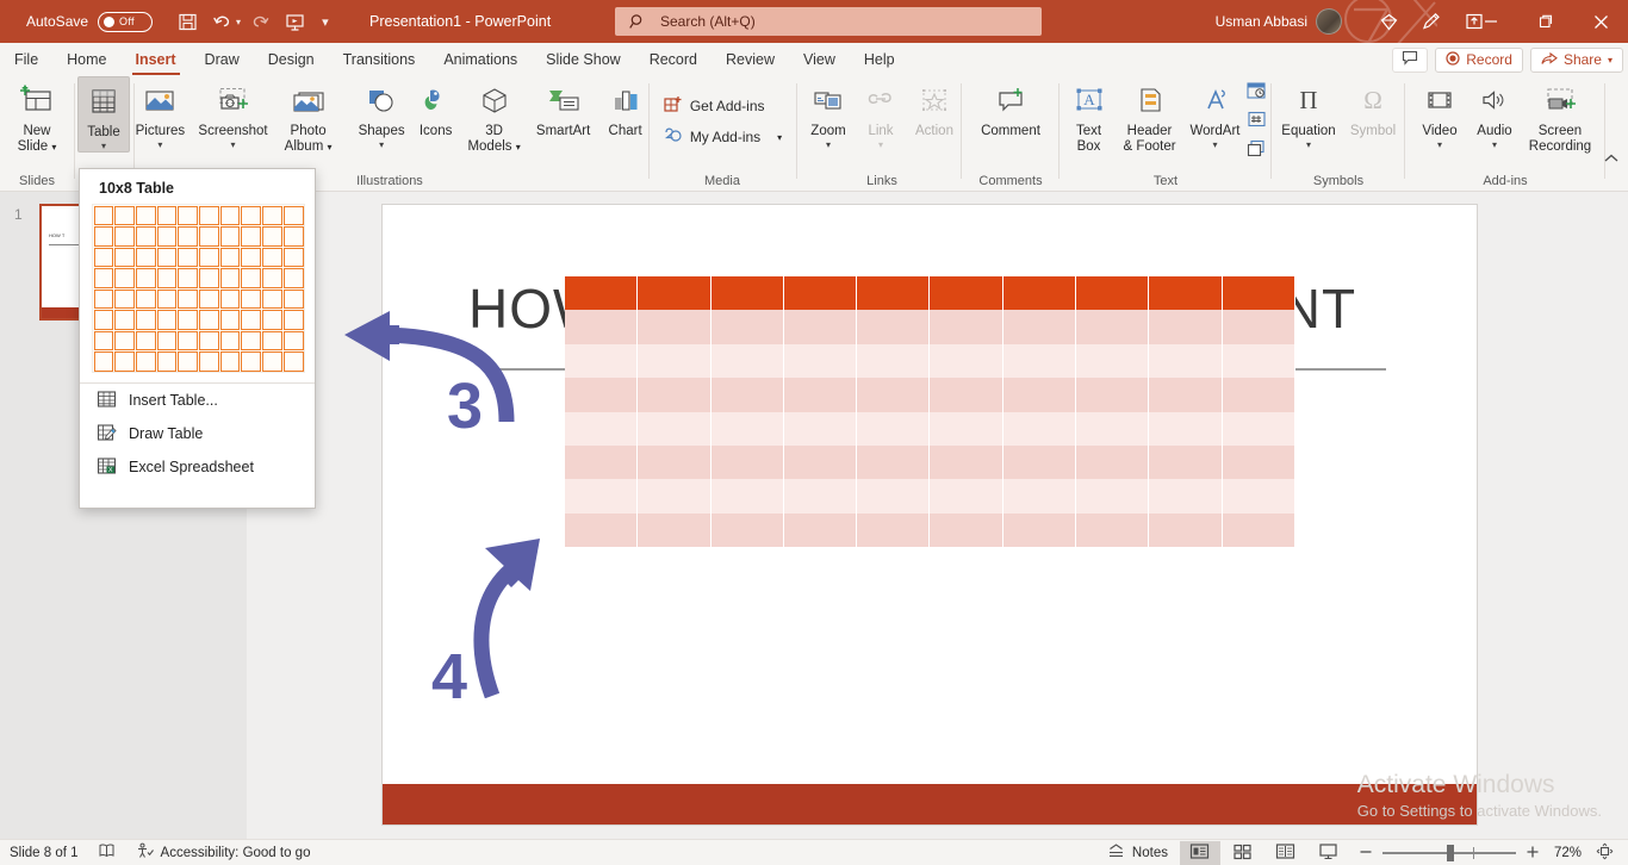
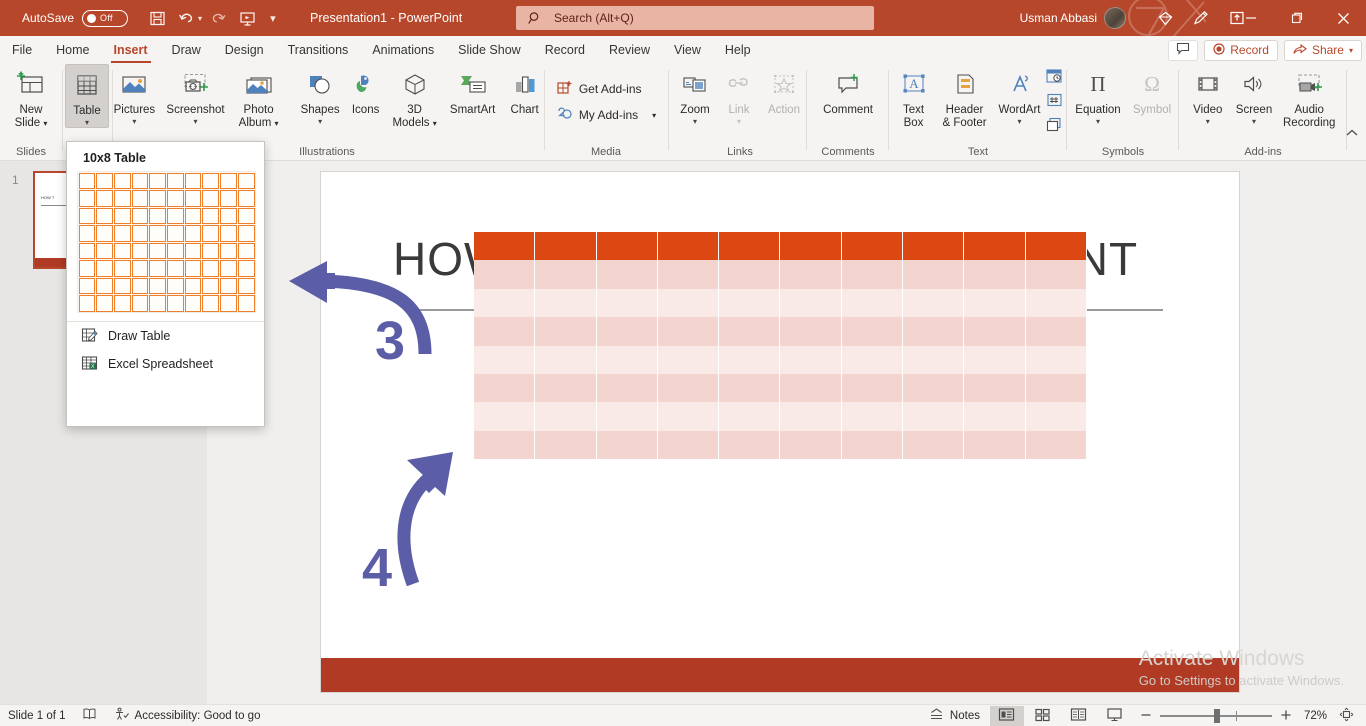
  AutoSave
  Off
  ▾
  ▾
  Presentation1 - PowerPoint
  Search (Alt+Q)
  Usman Abbasi
  File
  Home
  Insert
  Draw
  Design
  Transitions
  Animations
  Slide Show
  Record
  Review
  View
  Help
  Record
  Share
  ▾
  New
  Slide ▾
  Slides
  Table
  ▾
  Pictures
  ▾
  Screenshot
  ▾
  Photo
  Album ▾
  Shapes
  ▾
  Icons
  3D
  Models ▾
  SmartArt
  Chart
  Illustrations
  Get Add-ins
  My Add-ins
  ▾
  Media
  Zoom
  ▾
  Link
  ▾
  Action
  Links
  Comment
  Comments
  A
  Text
  Box
  Header
  & Footer
  WordArt
  ▾
  Text
  Π
  Equation
  ▾
  Ω
  Symbol
  Symbols
  Video
  ▾
- Audio
+ Screen
  ▾
- Screen
+ Audio
  Recording
  Add-ins
  1
  3
  4
  Activate Windows
  Go to Settings to activate Windows.
  10x8 Table
- Insert Table...
  Draw Table
  Excel Spreadsheet
- Slide 8 of 1
+ Slide 1 of 1
  Accessibility: Good to go
  Notes
  72%
